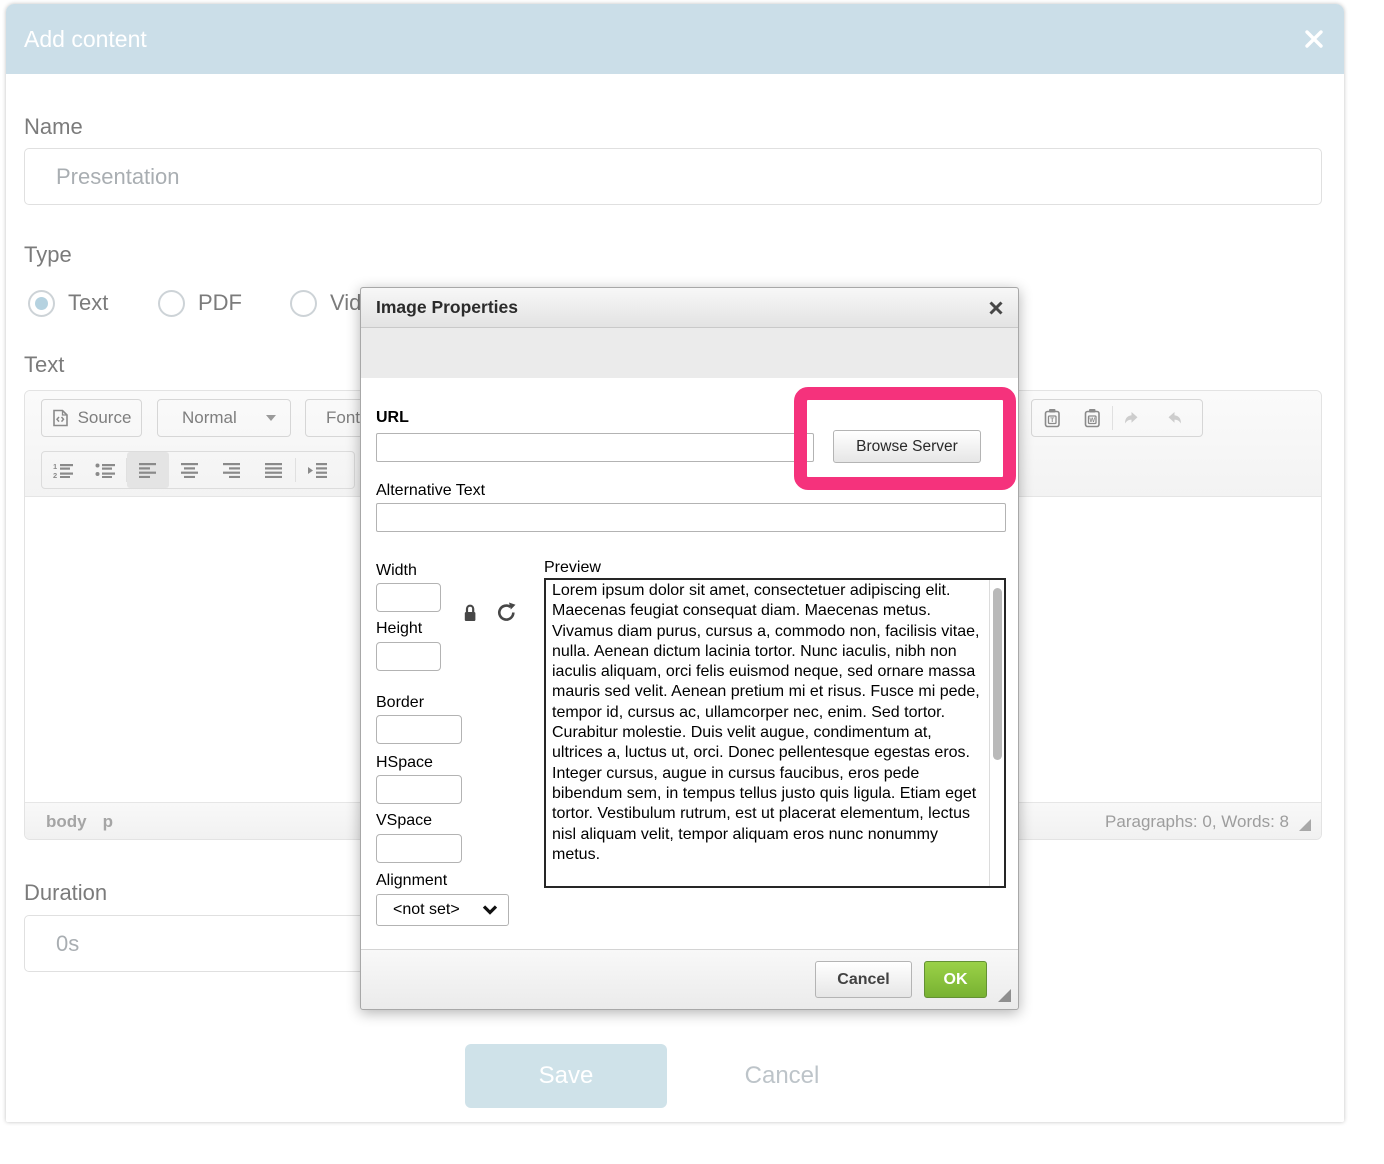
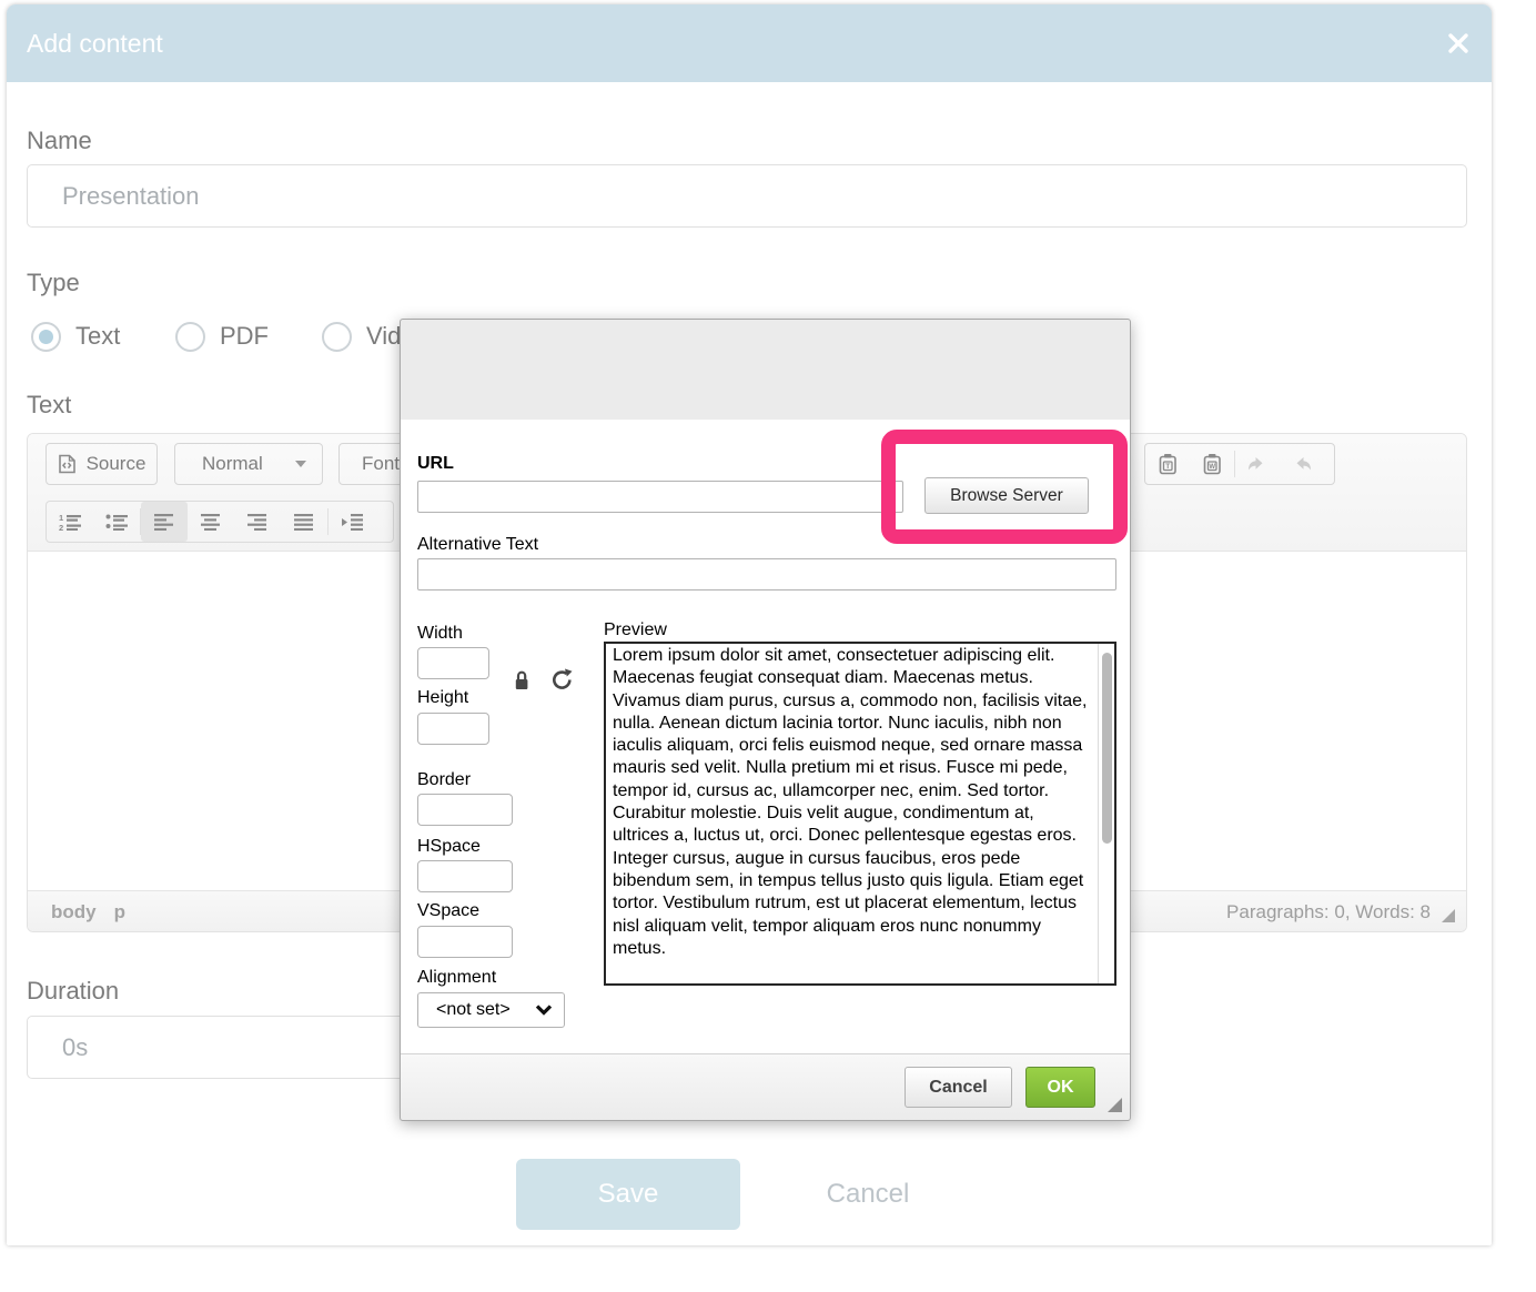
  Add content
  Name
  Presentation
  Type
  Text
  PDF
  Vid
  Text
  Source
  Normal
  Font
  1
  2
  body
  p
  Paragraphs: 0, Words: 8
  Duration
  0s
  Save
  Cancel
- Image Properties
  URL
  Browse Server
  Alternative Text
  Width
  Height
  Border
  HSpace
  VSpace
  Alignment
  <not set>
  Preview
- Lorem ipsum dolor sit amet, consectetuer adipiscing elit. Maecenas feugiat consequat diam. Maecenas metus. Vivamus diam purus, cursus a, commodo non, facilisis vitae, nulla. Aenean dictum lacinia tortor. Nunc iaculis, nibh non iaculis aliquam, orci felis euismod neque, sed ornare massa mauris sed velit. Aenean pretium mi et risus. Fusce mi pede, tempor id, cursus ac, ullamcorper nec, enim. Sed tortor. Curabitur molestie. Duis velit augue, condimentum at, ultrices a, luctus ut, orci. Donec pellentesque egestas eros. Integer cursus, augue in cursus faucibus, eros pede bibendum sem, in tempus tellus justo quis ligula. Etiam eget tortor. Vestibulum rutrum, est ut placerat elementum, lectus nisl aliquam velit, tempor aliquam eros nunc nonummy metus.
+ Lorem ipsum dolor sit amet, consectetuer adipiscing elit. Maecenas feugiat consequat diam. Maecenas metus. Vivamus diam purus, cursus a, commodo non, facilisis vitae, nulla. Aenean dictum lacinia tortor. Nunc iaculis, nibh non iaculis aliquam, orci felis euismod neque, sed ornare massa mauris sed velit. Nulla pretium mi et risus. Fusce mi pede, tempor id, cursus ac, ullamcorper nec, enim. Sed tortor. Curabitur molestie. Duis velit augue, condimentum at, ultrices a, luctus ut, orci. Donec pellentesque egestas eros. Integer cursus, augue in cursus faucibus, eros pede bibendum sem, in tempus tellus justo quis ligula. Etiam eget tortor. Vestibulum rutrum, est ut placerat elementum, lectus nisl aliquam velit, tempor aliquam eros nunc nonummy metus.
  Cancel
  OK
